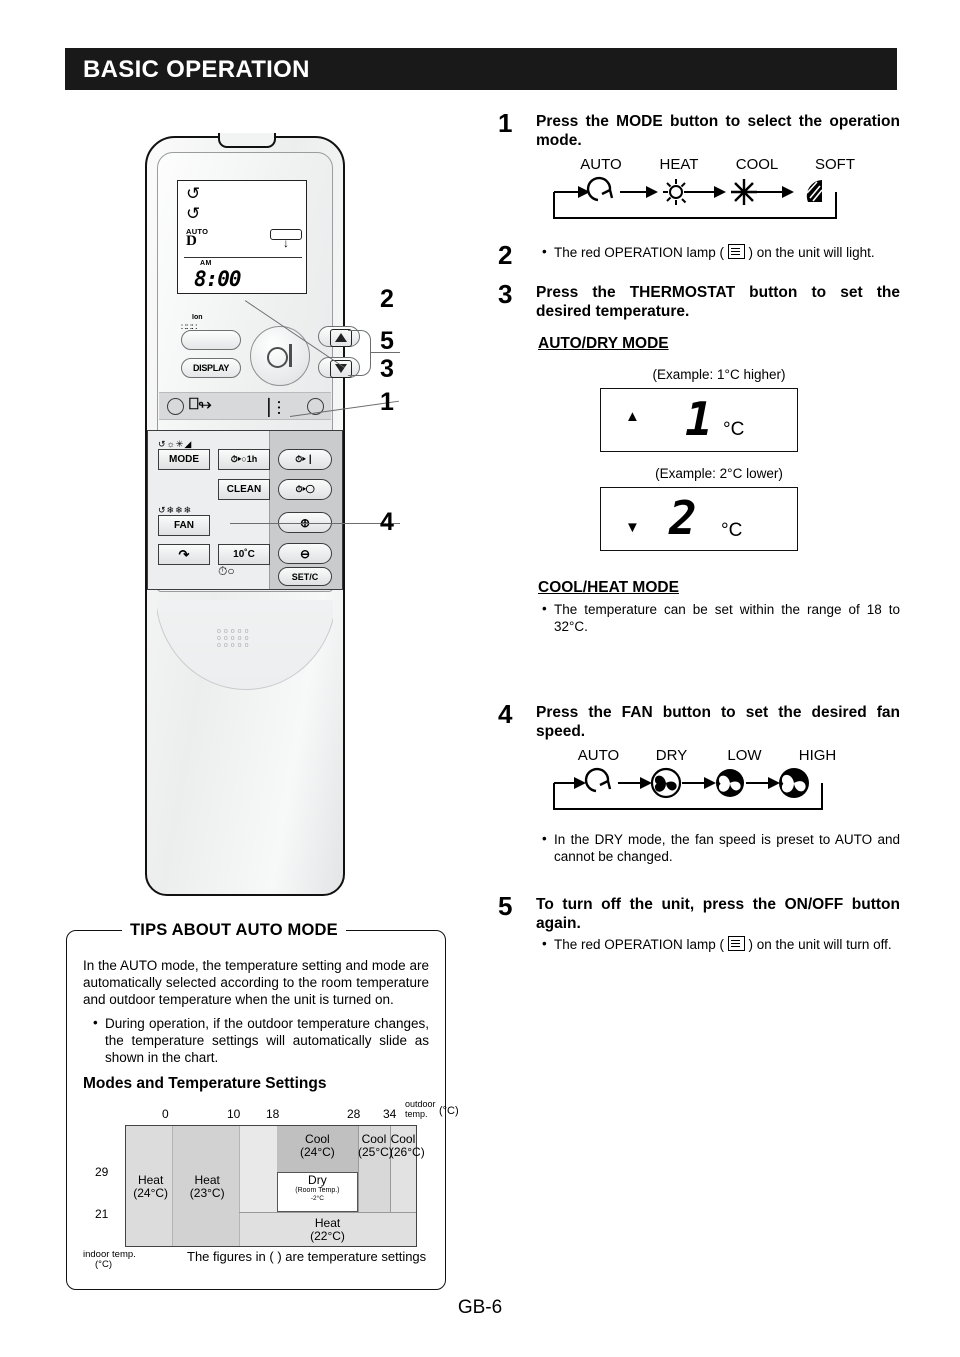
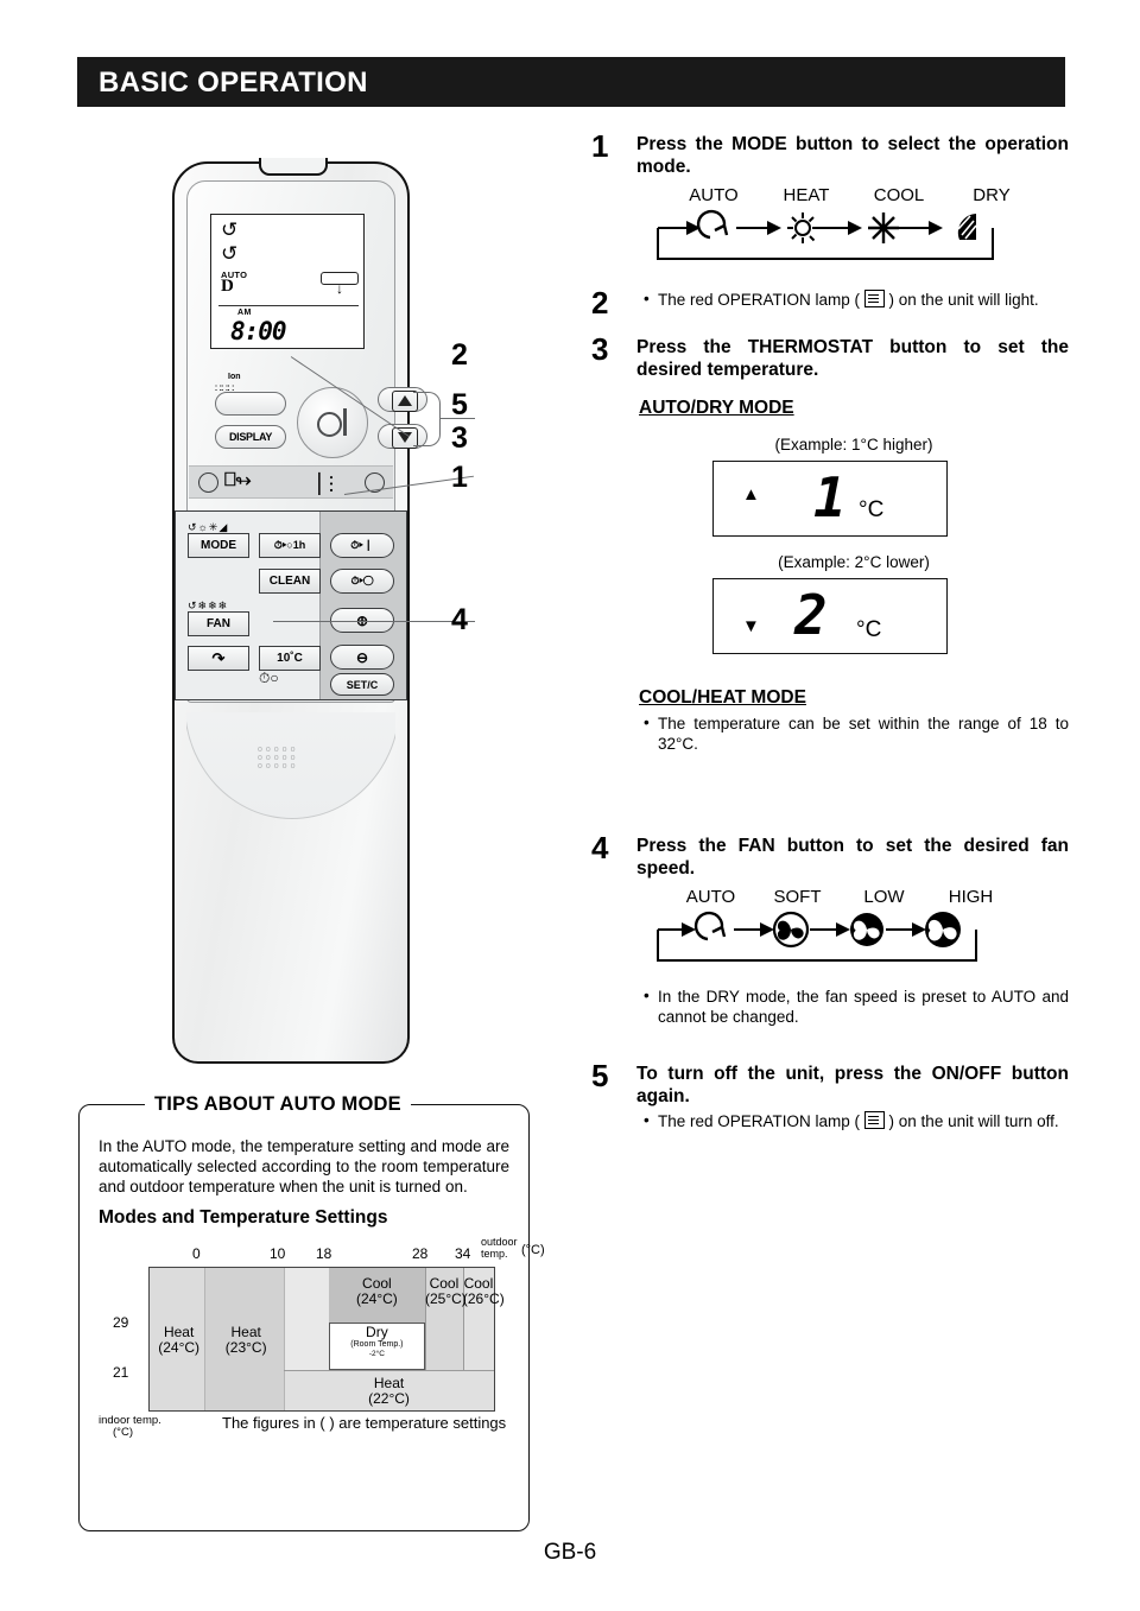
  BASIC OPERATION
  ↺
  ↺
  AUTO
  D
  ↓
  8:00
  ∷∷∷
  DISPLAY
  ⎕↬
  ⎟︙
  ↺☼✳◢
  MODE
  ⏱▸○1h
  CLEAN
  ↺❄❄❄
  FAN
  ↷
  10˚C
  ⏱○
  ⏱▸┃
  ⏱▸◯
  ⊖
  SET/C
  2
  5
  3
  1
  4
  1
  Press the MODE button to select the operation mode.
  AUTO
  HEAT
  COOL
- SOFT
+ DRY
  2
  The red OPERATION lamp ( ) on the unit will light.
  3
  Press the THERMOSTAT button to set the desired temperature.
  AUTO/DRY MODE
  (Example: 1°C higher)
  ▲
  1
  °C
  (Example: 2°C lower)
  ▼
  2
  °C
  COOL/HEAT MODE
  The temperature can be set within the range of 18 to 32°C.
  4
  Press the FAN button to set the desired fan speed.
  AUTO
- DRY
+ SOFT
  LOW
  HIGH
  In the DRY mode, the fan speed is preset to AUTO and cannot be changed.
  5
  To turn off the unit, press the ON/OFF button again.
  The red OPERATION lamp ( ) on the unit will turn off.
  TIPS ABOUT AUTO MODE
  In the AUTO mode, the temperature setting and mode are automatically selected according to the room temperature and outdoor temperature when the unit is turned on.
- During operation, if the outdoor temperature changes, the temperature settings will automatically slide as shown in the chart.
  Modes and Temperature Settings
  0
  10
  18
  28
  34
  outdoor
  temp.
  (°C)
  29
  21
  Heat
  (24°C)
  Heat
  (23°C)
  Cool
  (24°C)
  Cool
  (25°C
  Cool
  (26°C)
  Heat
  (22°C)
  Dry
  indoor temp.
  (°C)
  The figures in ( ) are temperature settings
  GB-6
